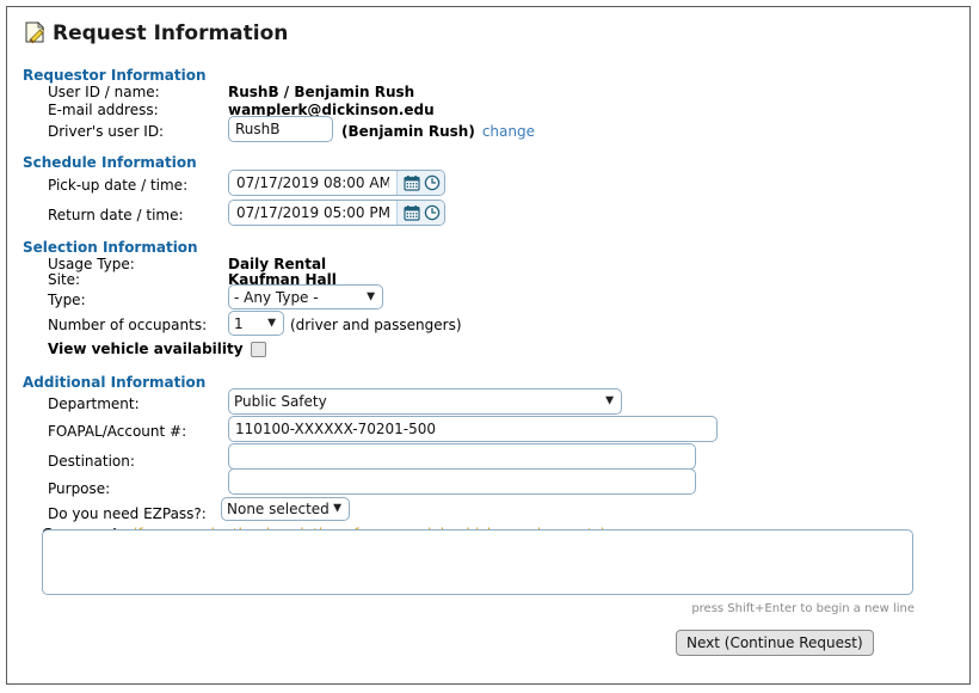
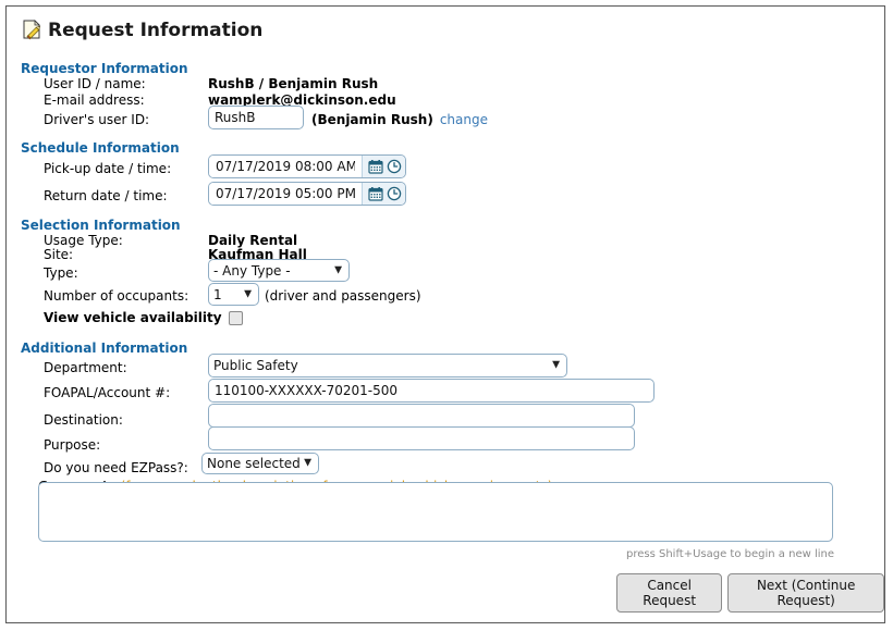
  Request Information
  Requestor Information
  User ID / name:
  RushB / Benjamin Rush
  E-mail address:
  wamplerk@dickinson.edu
  Driver's user ID:
  RushB
  (Benjamin Rush)
  change
  Schedule Information
  Pick-up date / time:
  07/17/2019 08:00 AM
  Return date / time:
  07/17/2019 05:00 PM
  Selection Information
  Usage Type:
  Daily Rental
  Site:
  Kaufman Hall
  Type:
  - Any Type -
  ▼
  Number of occupants:
  1
  ▼
  (driver and passengers)
  View vehicle availability
  Additional Information
  Department:
  Public Safety
  ▼
  FOAPAL/Account #:
  110100-XXXXXX-70201-500
  Destination:
  Purpose:
  Do you need EZPass?:
  None selected
  ▼
- press Shift+Enter to begin a new line
+ press Shift+Usage to begin a new line
+ Cancel Request
  Next (Continue Request)
